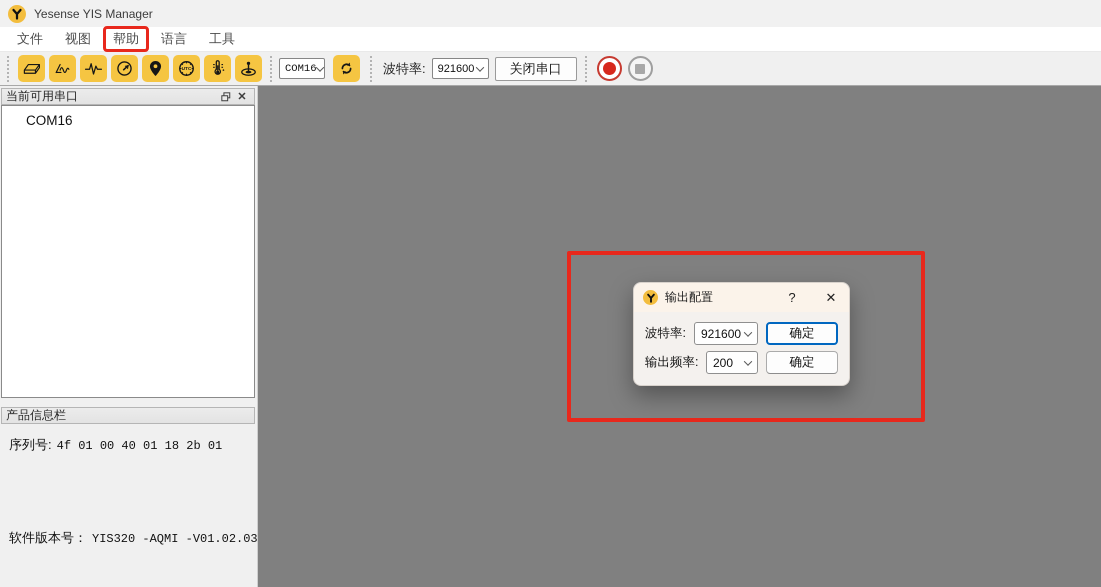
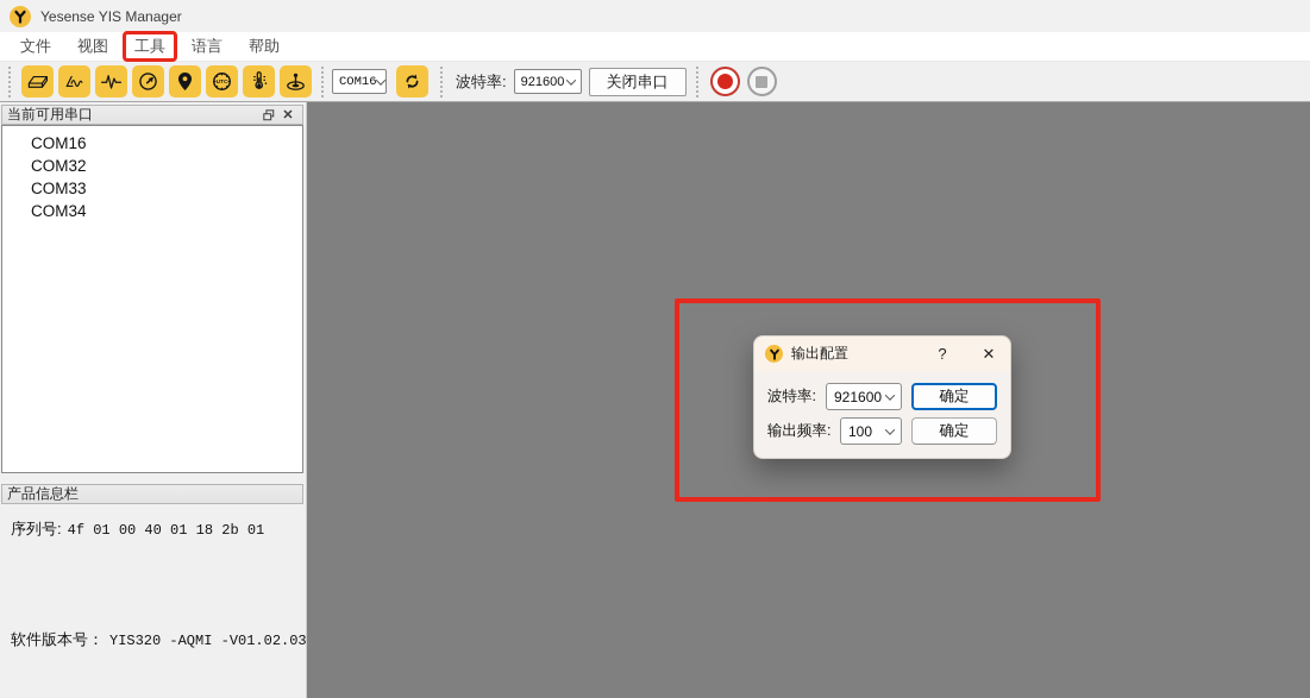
  Yesense YIS Manager
  文件
  视图
- 帮助
+ 工具
  语言
- 工具
+ 帮助
  COM16
  波特率:
  921600
  关闭串口
  当前可用串口
  ✕
  COM16
+ COM32
+ COM33
+ COM34
  产品信息栏
  序列号: 4f 01 00 40 01 18 2b 01
  软件版本号： YIS320 -AQMI -V01.02.03
  输出配置
  ?
  ✕
  波特率:
  921600
  确定
  输出频率:
- 200
+ 100
  确定
